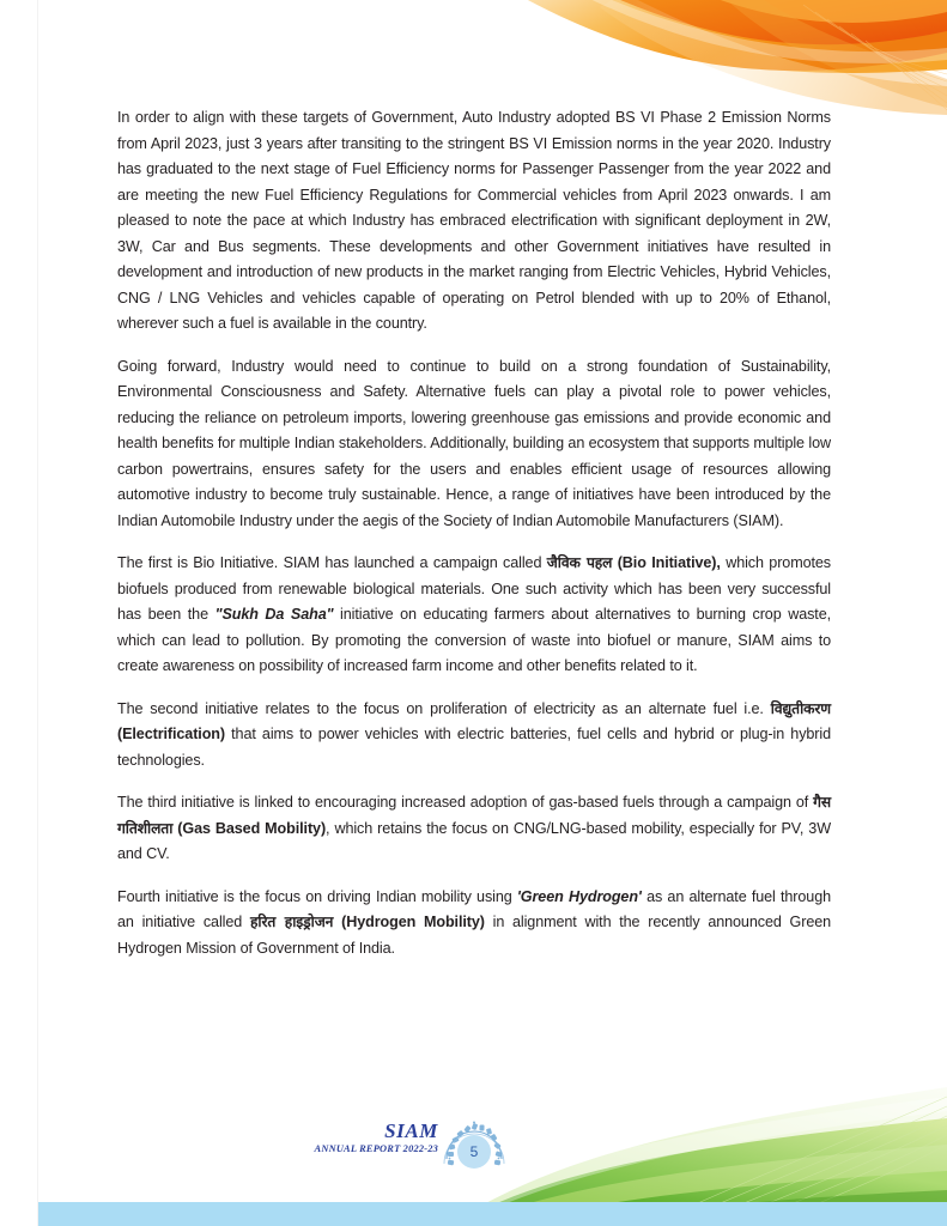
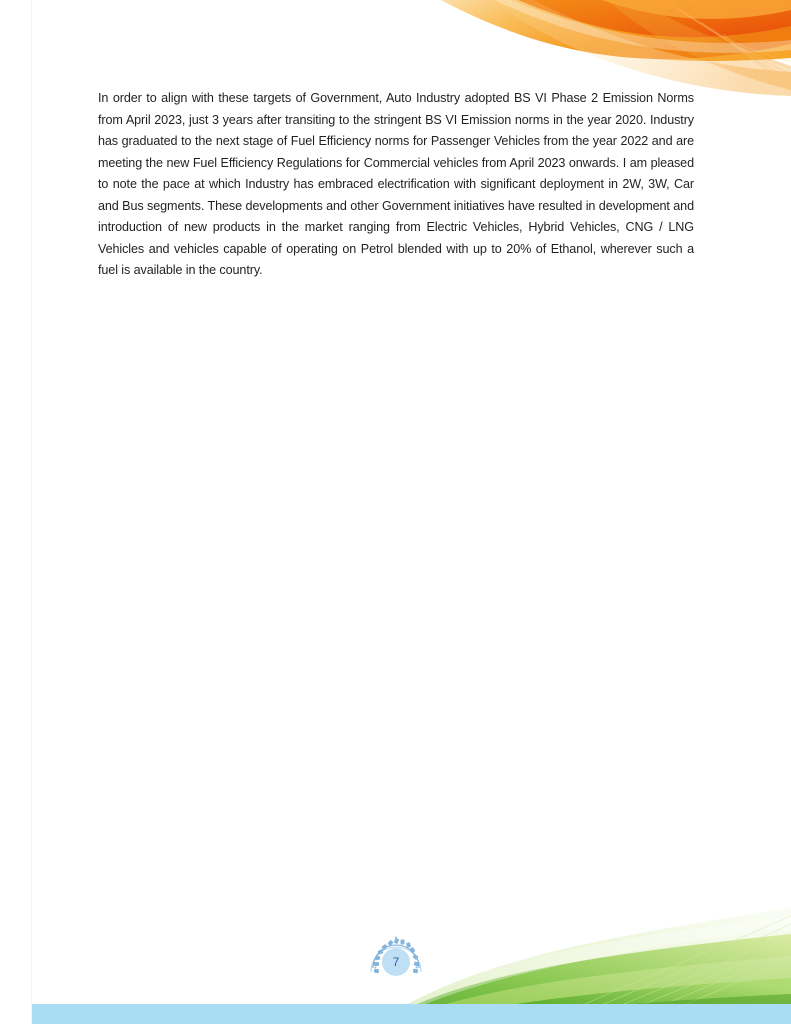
- In order to align with these targets of Government, Auto Industry adopted BS VI Phase 2 Emission Norms from April 2023, just 3 years after transiting to the stringent BS VI Emission norms in the year 2020. Industry has graduated to the next stage of Fuel Efficiency norms for Passenger Passenger from the year 2022 and are meeting the new Fuel Efficiency Regulations for Commercial vehicles from April 2023 onwards. I am pleased to note the pace at which Industry has embraced electrification with significant deployment in 2W, 3W, Car and Bus segments. These developments and other Government initiatives have resulted in development and introduction of new products in the market ranging from Electric Vehicles, Hybrid Vehicles, CNG / LNG Vehicles and vehicles capable of operating on Petrol blended with up to 20% of Ethanol, wherever such a fuel is available in the country.
+ In order to align with these targets of Government, Auto Industry adopted BS VI Phase 2 Emission Norms from April 2023, just 3 years after transiting to the stringent BS VI Emission norms in the year 2020. Industry has graduated to the next stage of Fuel Efficiency norms for Passenger Vehicles from the year 2022 and are meeting the new Fuel Efficiency Regulations for Commercial vehicles from April 2023 onwards. I am pleased to note the pace at which Industry has embraced electrification with significant deployment in 2W, 3W, Car and Bus segments. These developments and other Government initiatives have resulted in development and introduction of new products in the market ranging from Electric Vehicles, Hybrid Vehicles, CNG / LNG Vehicles and vehicles capable of operating on Petrol blended with up to 20% of Ethanol, wherever such a fuel is available in the country.
- Going forward, Industry would need to continue to build on a strong foundation of Sustainability, Environmental Consciousness and Safety. Alternative fuels can play a pivotal role to power vehicles, reducing the reliance on petroleum imports, lowering greenhouse gas emissions and provide economic and health benefits for multiple Indian stakeholders. Additionally, building an ecosystem that supports multiple low carbon powertrains, ensures safety for the users and enables efficient usage of resources allowing automotive industry to become truly sustainable. Hence, a range of initiatives have been introduced by the Indian Automobile Industry under the aegis of the Society of Indian Automobile Manufacturers (SIAM).
- The first is Bio Initiative. SIAM has launched a campaign called जैविक पहल (Bio Initiative), which promotes biofuels produced from renewable biological materials. One such activity which has been very successful has been the "Sukh Da Saha" initiative on educating farmers about alternatives to burning crop waste, which can lead to pollution. By promoting the conversion of waste into biofuel or manure, SIAM aims to create awareness on possibility of increased farm income and other benefits related to it.
- The second initiative relates to the focus on proliferation of electricity as an alternate fuel i.e. विद्युतीकरण (Electrification) that aims to power vehicles with electric batteries, fuel cells and hybrid or plug-in hybrid technologies.
- The third initiative is linked to encouraging increased adoption of gas-based fuels through a campaign of गैस गतिशीलता (Gas Based Mobility), which retains the focus on CNG/LNG-based mobility, especially for PV, 3W and CV.
- Fourth initiative is the focus on driving Indian mobility using 'Green Hydrogen' as an alternate fuel through an initiative called हरित हाइड्रोजन (Hydrogen Mobility) in alignment with the recently announced Green Hydrogen Mission of Government of India.
- SIAM
- ANNUAL REPORT 2022-23
- 5
+ 7
